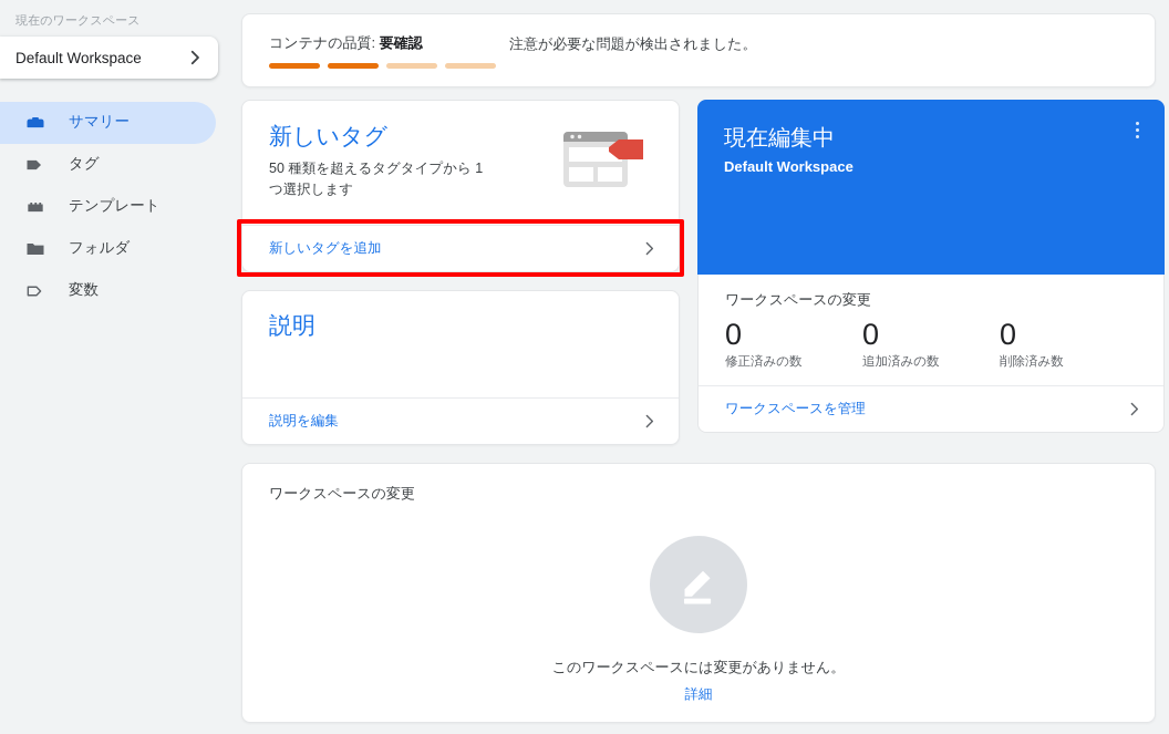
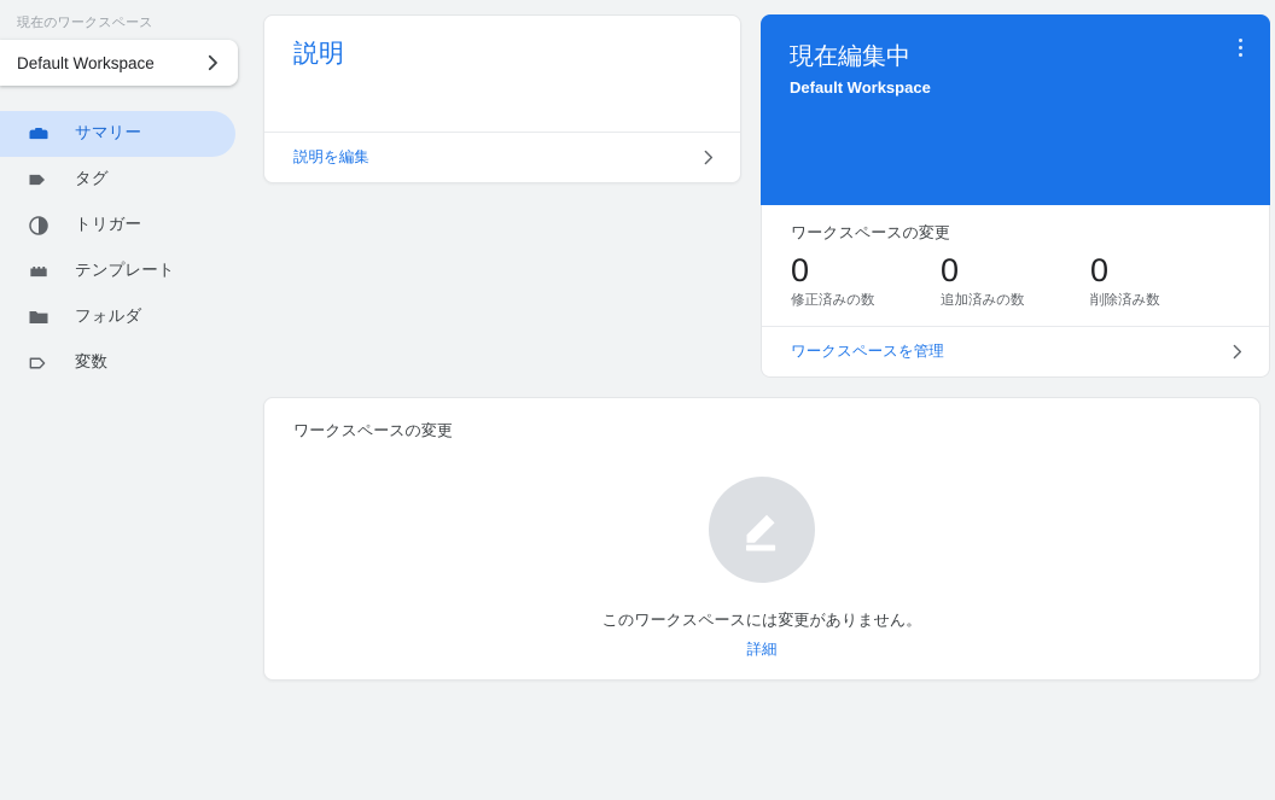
  現在のワークスペース
  Default Workspace
  サマリー
  タグ
+ トリガー
  テンプレート
  フォルダ
  変数
- コンテナの品質: 要確認
- 注意が必要な問題が検出されました。
- 新しいタグ
- 50 種類を超えるタグタイプから 1 つ選択します
- 新しいタグを追加
  説明
  説明を編集
  現在編集中
  Default Workspace
  ワークスペースの変更
  0
  修正済みの数
  0
  追加済みの数
  0
  削除済み数
  ワークスペースを管理
  ワークスペースの変更
  このワークスペースには変更がありません。
  詳細
